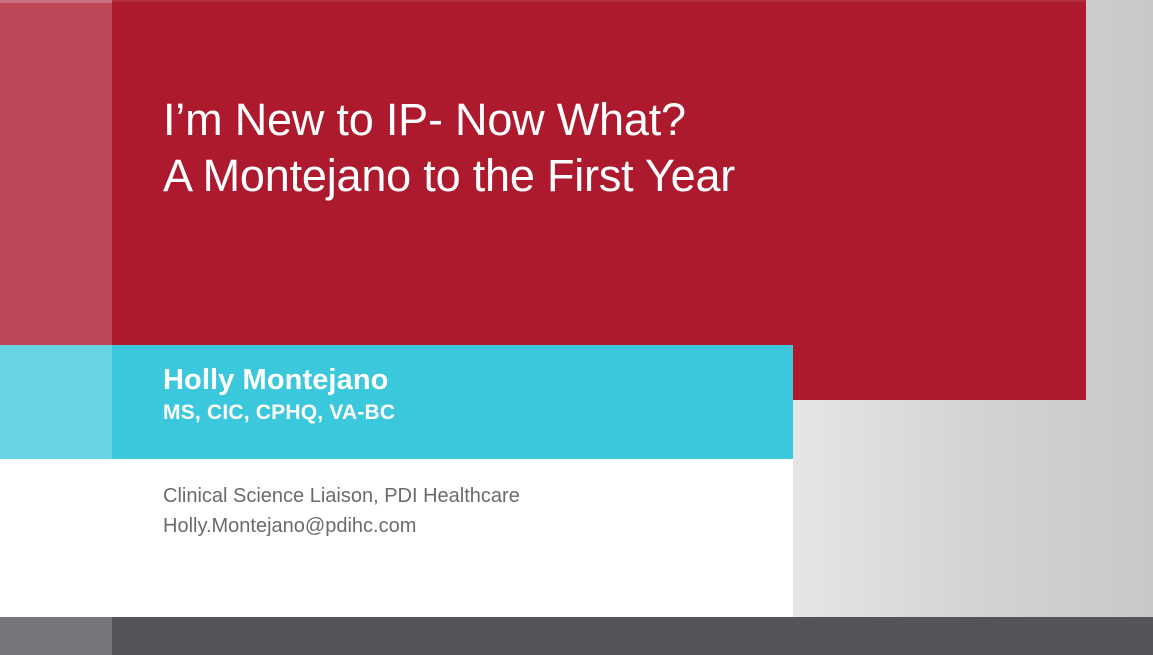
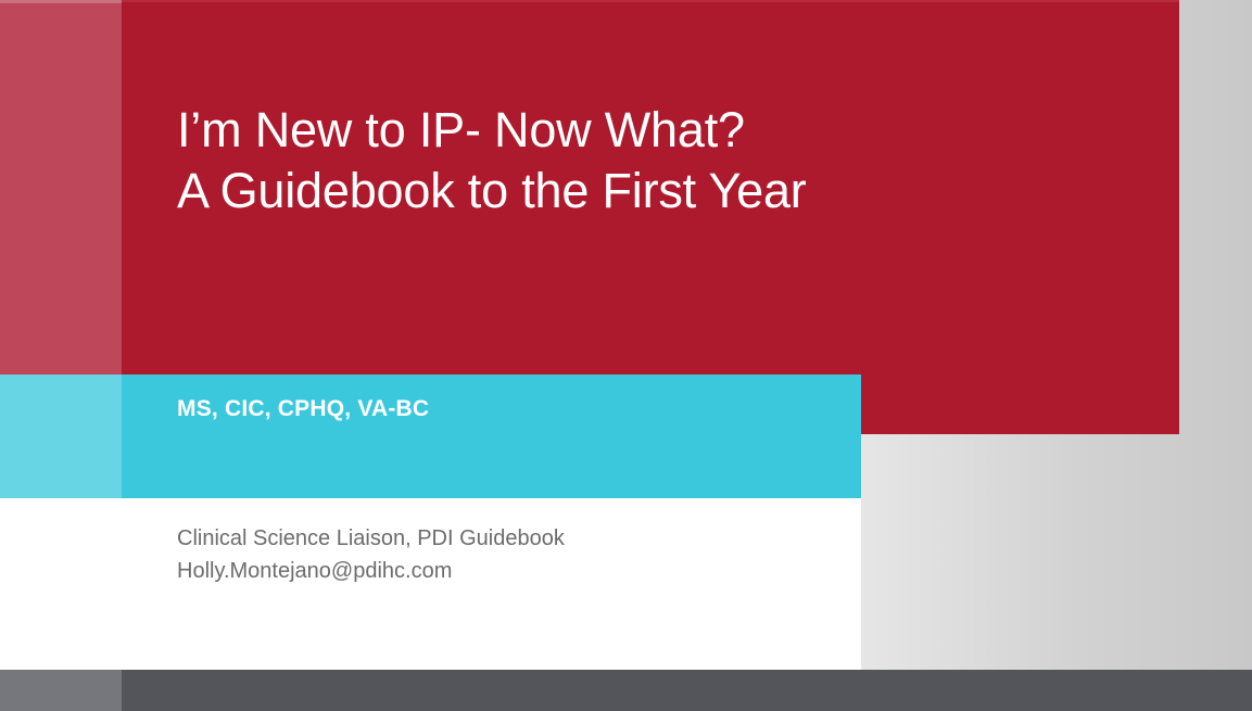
  I’m New to IP- Now What?
- A Montejano to the First Year
+ A Guidebook to the First Year
- Holly Montejano
  MS, CIC, CPHQ, VA-BC
- Clinical Science Liaison, PDI Healthcare
+ Clinical Science Liaison, PDI Guidebook
  Holly.Montejano@pdihc.com
